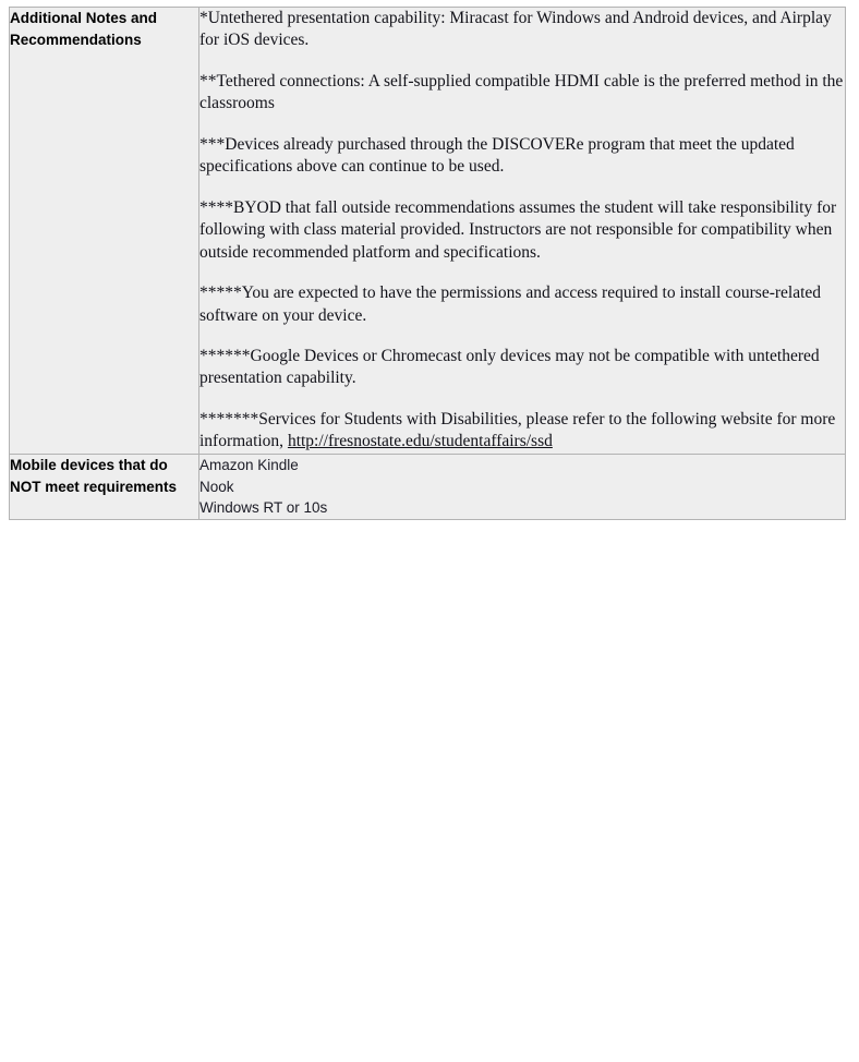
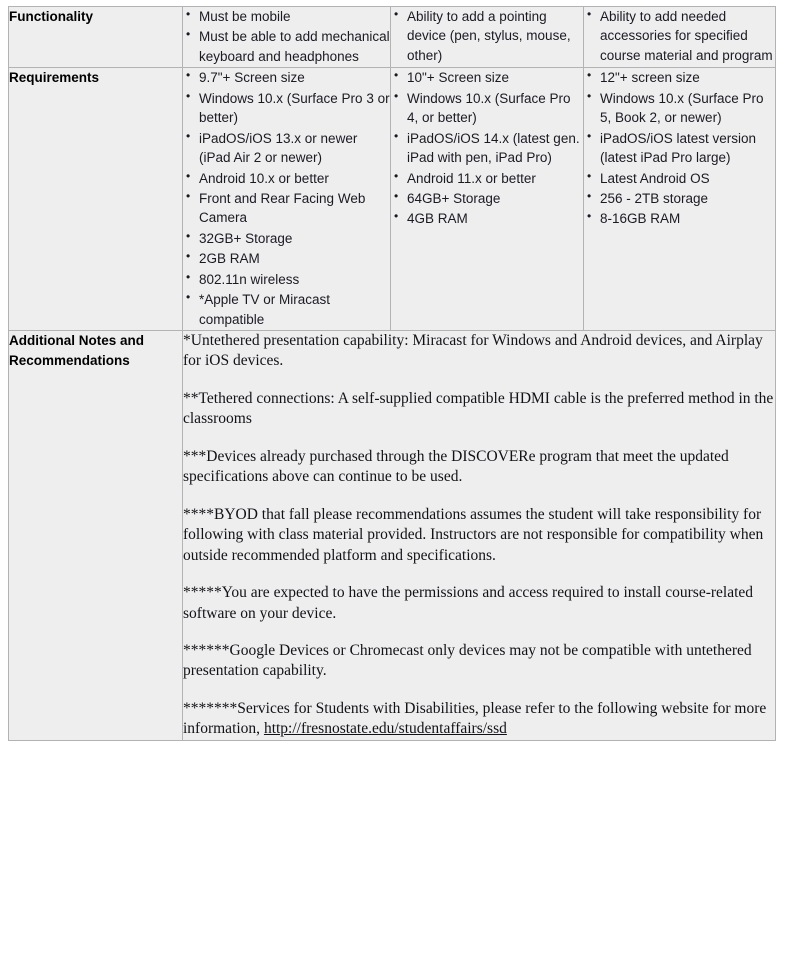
+ Functionality	Must be mobile Must be able to add mechanical keyboard and headphones	Ability to add a pointing device (pen, stylus, mouse, other)	Ability to add needed accessories for specified course material and program
+ Requirements	9.7"+ Screen size Windows 10.x (Surface Pro 3 or better) iPadOS/iOS 13.x or newer (iPad Air 2 or newer) Android 10.x or better Front and Rear Facing Web Camera 32GB+ Storage 2GB RAM 802.11n wireless *Apple TV or Miracast compatible	10"+ Screen size Windows 10.x (Surface Pro 4, or better) iPadOS/iOS 14.x (latest gen. iPad with pen, iPad Pro) Android 11.x or better 64GB+ Storage 4GB RAM	12"+ screen size Windows 10.x (Surface Pro 5, Book 2, or newer) iPadOS/iOS latest version (latest iPad Pro large) Latest Android OS 256 - 2TB storage 8-16GB RAM
- Additional Notes and Recommendations	*Untethered presentation capability: Miracast for Windows and Android devices, and Airplay for iOS devices. **Tethered connections: A self-supplied compatible HDMI cable is the preferred method in the classrooms ***Devices already purchased through the DISCOVERe program that meet the updated specifications above can continue to be used. ****BYOD that fall outside recommendations assumes the student will take responsibility for following with class material provided. Instructors are not responsible for compatibility when outside recommended platform and specifications. *****You are expected to have the permissions and access required to install course-related software on your device. ******Google Devices or Chromecast only devices may not be compatible with untethered presentation capability. *******Services for Students with Disabilities, please refer to the following website for more information, http://fresnostate.edu/studentaffairs/ssd
+ Additional Notes and Recommendations	*Untethered presentation capability: Miracast for Windows and Android devices, and Airplay for iOS devices. **Tethered connections: A self-supplied compatible HDMI cable is the preferred method in the classrooms ***Devices already purchased through the DISCOVERe program that meet the updated specifications above can continue to be used. ****BYOD that fall please recommendations assumes the student will take responsibility for following with class material provided. Instructors are not responsible for compatibility when outside recommended platform and specifications. *****You are expected to have the permissions and access required to install course-related software on your device. ******Google Devices or Chromecast only devices may not be compatible with untethered presentation capability. *******Services for Students with Disabilities, please refer to the following website for more information, http://fresnostate.edu/studentaffairs/ssd
- Mobile devices that do NOT meet requirements	Amazon Kindle Nook Windows RT or 10s
